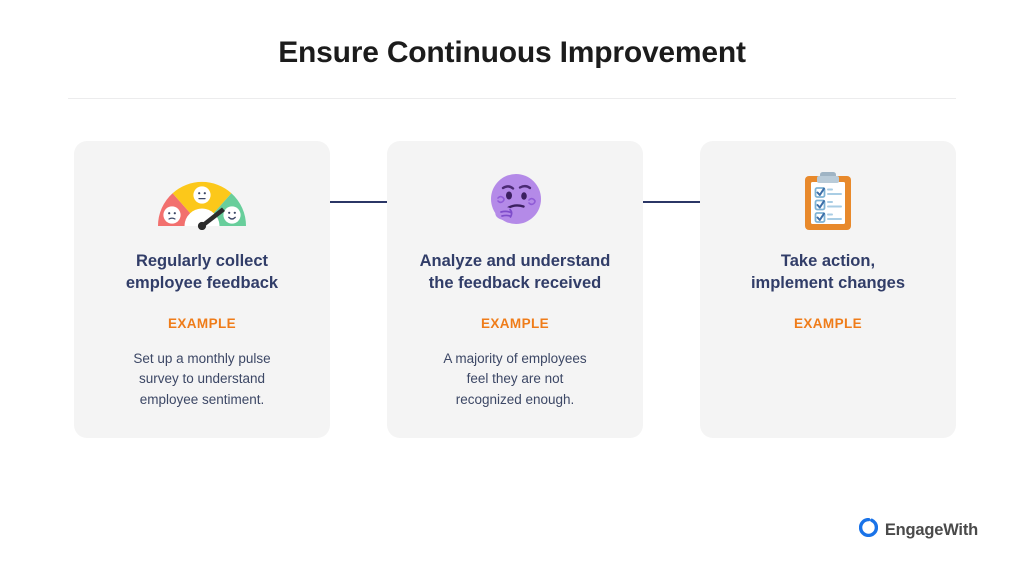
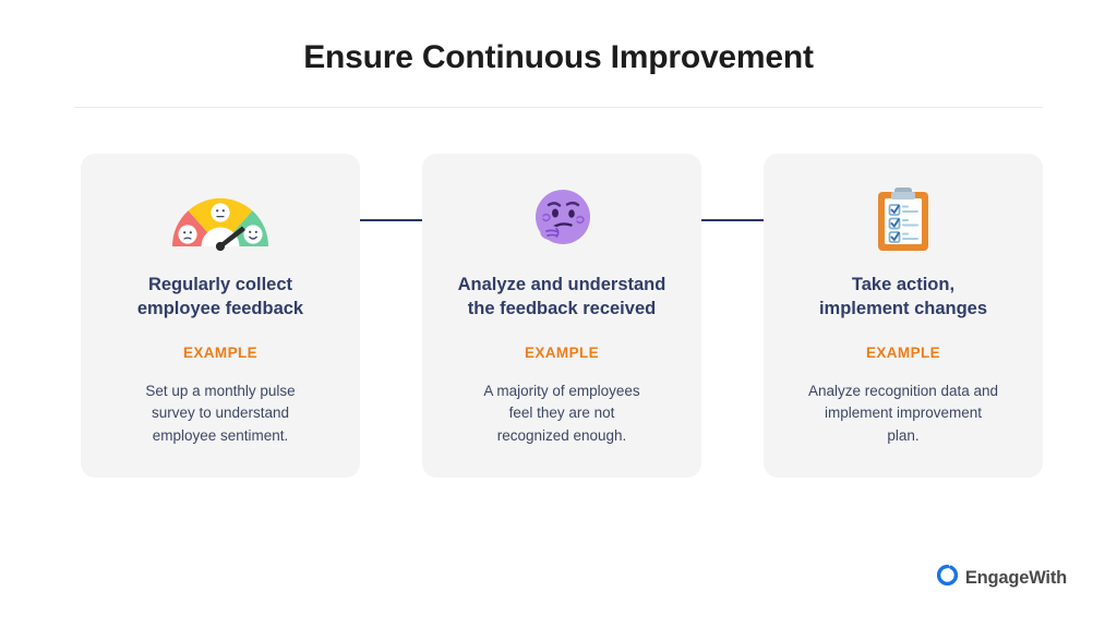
  Ensure Continuous Improvement
  Regularly collect
  employee feedback
  EXAMPLE
  Set up a monthly pulse
  survey to understand
  employee sentiment.
  Analyze and understand
  the feedback received
  EXAMPLE
  A majority of employees
  feel they are not
  recognized enough.
  Take action,
  implement changes
  EXAMPLE
+ Analyze recognition data and
+ implement improvement
+ plan.
  EngageWith
